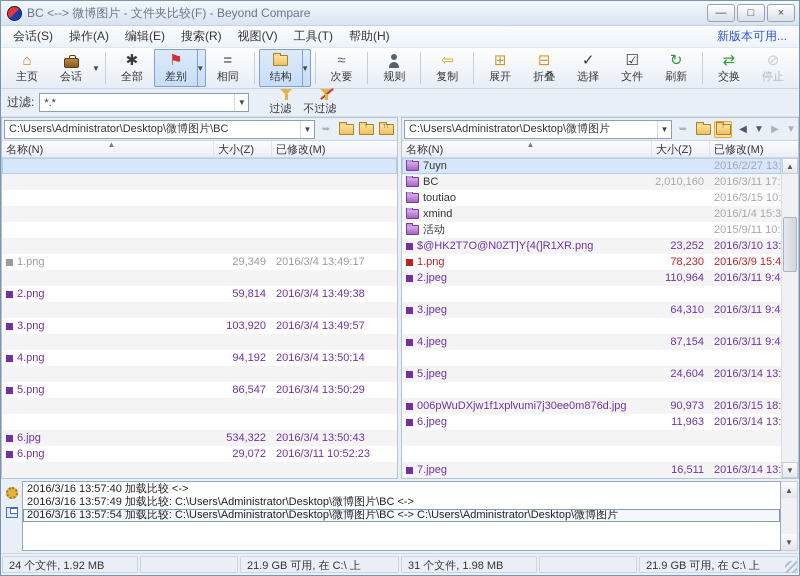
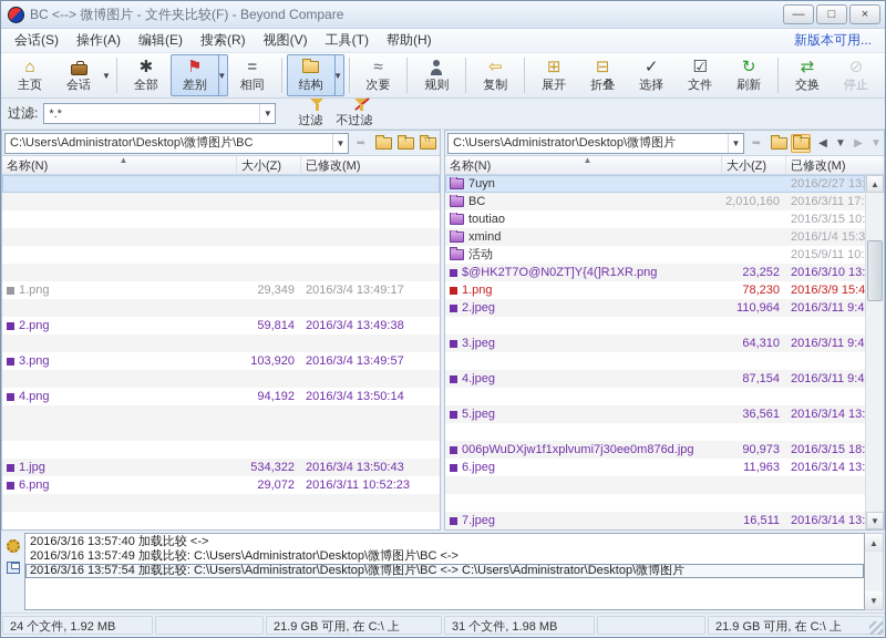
  BC <--> 微博图片 - 文件夹比较(F) - Beyond Compare
  —
  □
  ×
  会话(S) 操作(A) 编辑(E) 搜索(R) 视图(V) 工具(T) 帮助(H)
  新版本可用...
  ⌂
  主页
  会话
  ▼
  ✱
  全部
  ⚑
  差别
  ▼
  =
  相同
  结构
  ▼
  ≈
  次要
  规则
  ⇦
  复制
  ⊞
  展开
  ⊟
  折叠
  ✓
  选择
  ☑
  文件
  ↻
  刷新
  ⇄
  交换
  ⊘
  停止
  过滤:
  *.*
  ▼
  过滤
  不过滤
  C:\Users\Administrator\Desktop\微博图片\BC
  ▼
  ➥
  名称(N)
  ▲
  大小(Z)
  已修改(M)
  1.png
  29,349
  2016/3/4 13:49:17
  2.png
  59,814
  2016/3/4 13:49:38
  3.png
  103,920
  2016/3/4 13:49:57
  4.png
  94,192
  2016/3/4 13:50:14
- 5.png
- 86,547
- 2016/3/4 13:50:29
- 6.jpg
+ 1.jpg
  534,322
  2016/3/4 13:50:43
  6.png
  29,072
  2016/3/11 10:52:23
  C:\Users\Administrator\Desktop\微博图片
  ▼
  ➥
  ◀
  ▼
  ▶
  ▼
  名称(N)
  ▲
  大小(Z)
  已修改(M)
  7uyn
  2016/2/27 13:
  BC
  2,010,160
  2016/3/11 17:
  toutiao
  2016/3/15 10:
  xmind
  2016/1/4 15:3
  活动
  2015/9/11 10:
  $@HK2T7O@N0ZT]Y{4(]R1XR.png
  23,252
  2016/3/10 13:
  1.png
  78,230
  2016/3/9 15:4
  2.jpeg
  110,964
  2016/3/11 9:4
  3.jpeg
  64,310
  2016/3/11 9:4
  4.jpeg
  87,154
  2016/3/11 9:4
  5.jpeg
- 24,604
+ 36,561
  2016/3/14 13:
  006pWuDXjw1f1xplvumi7j30ee0m876d.jpg
  90,973
  2016/3/15 18:
  6.jpeg
  11,963
  2016/3/14 13:
  7.jpeg
  16,511
  2016/3/14 13:
  ▲
  ▼
  2016/3/16 13:57:40 加载比较 <->
  2016/3/16 13:57:49 加载比较: C:\Users\Administrator\Desktop\微博图片\BC <->
  2016/3/16 13:57:54 加载比较: C:\Users\Administrator\Desktop\微博图片\BC <-> C:\Users\Administrator\Desktop\微博图片
  ▲
  ▼
  24 个文件, 1.92 MB
  21.9 GB 可用, 在 C:\ 上
  31 个文件, 1.98 MB
  21.9 GB 可用, 在 C:\ 上
